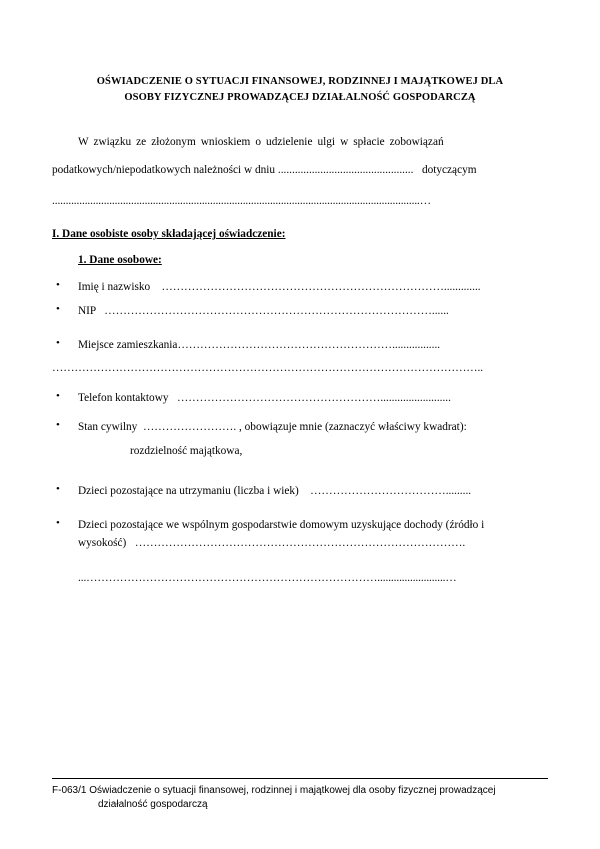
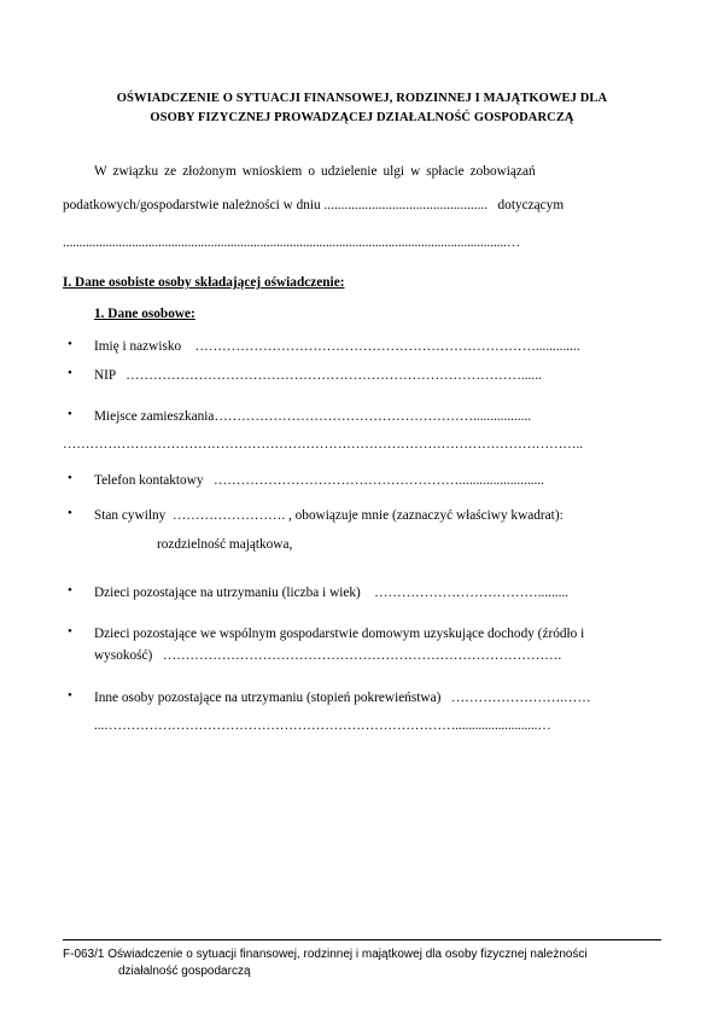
  OŚWIADCZENIE O SYTUACJI FINANSOWEJ, RODZINNEJ I MAJĄTKOWEJ DLA
  OSOBY FIZYCZNEJ PROWADZĄCEJ DZIAŁALNOŚĆ GOSPODARCZĄ
  W związku ze złożonym wnioskiem o udzielenie ulgi w spłacie zobowiązań
- podatkowych/niepodatkowych należności w dniu ................................................ dotyczącym
+ podatkowych/gospodarstwie należności w dniu ................................................ dotyczącym
  .......................................................................................................................................…
  I. Dane osobiste osoby składającej oświadczenie:
  1. Dane osobowe:
  Imię i nazwisko ………………………………………………………………….............
  NIP ……………………………………………………………………………......
  Miejsce zamieszkania………………………………………………….................
  ……………………………………………………………………………………………………..
  Telefon kontaktowy ……………………………………………….........................
  Stan cywilny ……………………. , obowiązuje mnie (zaznaczyć właściwy kwadrat):
  rozdzielność majątkowa,
  Dzieci pozostające na utrzymaniu (liczba i wiek) ……………………………….........
  Dzieci pozostające we wspólnym gospodarstwie domowym uzyskujące dochody (źródło i
  wysokość) …………………………………………………………………………….
+ Inne osoby pozostające na utrzymaniu (stopień pokrewieństwa) …………………….……
  ...…………………………………………………………………….........................…
- F-063/1 Oświadczenie o sytuacji finansowej, rodzinnej i majątkowej dla osoby fizycznej prowadzącej
+ F-063/1 Oświadczenie o sytuacji finansowej, rodzinnej i majątkowej dla osoby fizycznej należności
  działalność gospodarczą
